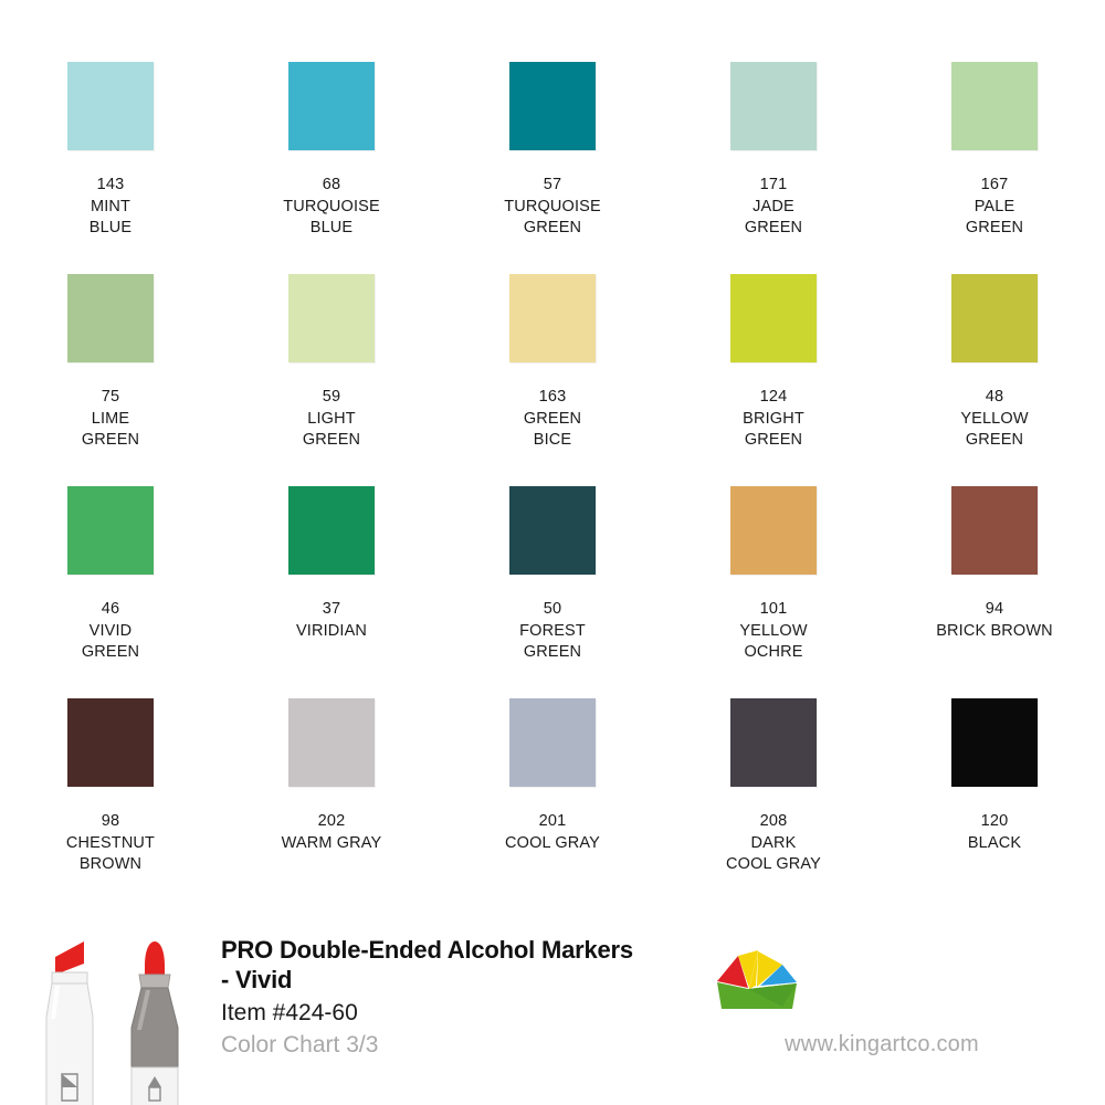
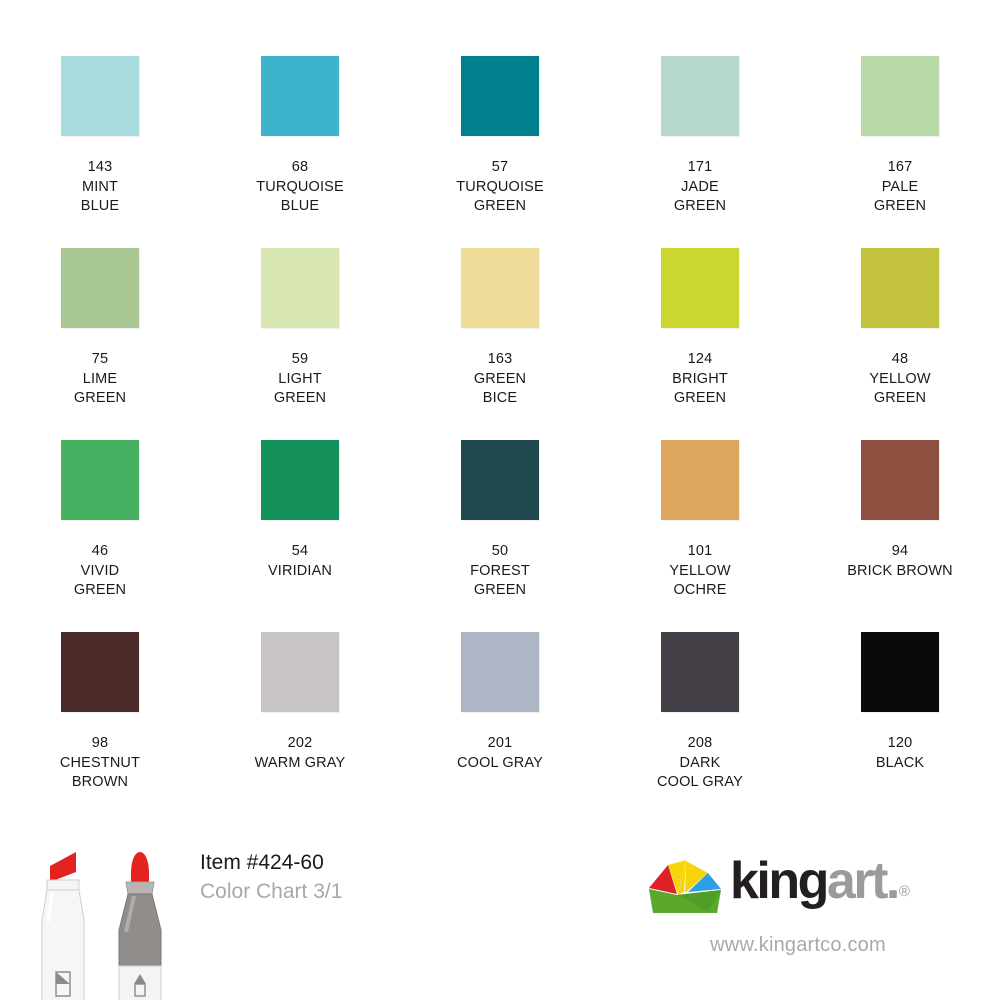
  143
  MINT
  BLUE
  68
  TURQUOISE
  BLUE
  57
  TURQUOISE
  GREEN
  171
  JADE
  GREEN
  167
  PALE
  GREEN
  75
  LIME
  GREEN
  59
  LIGHT
  GREEN
  163
  GREEN
  BICE
  124
  BRIGHT
  GREEN
  48
  YELLOW
  GREEN
  46
  VIVID
  GREEN
- 37
+ 54
  VIRIDIAN
  50
  FOREST
  GREEN
  101
  YELLOW
  OCHRE
  94
  BRICK BROWN
  98
  CHESTNUT
  BROWN
  202
  WARM GRAY
  201
  COOL GRAY
  208
  DARK
  COOL GRAY
  120
  BLACK
- PRO Double-Ended Alcohol Markers - Vivid
  Item #424-60
- Color Chart 3/3
+ Color Chart 3/1
+ king
+ art
+ .
+ ®
  www.kingartco.com
